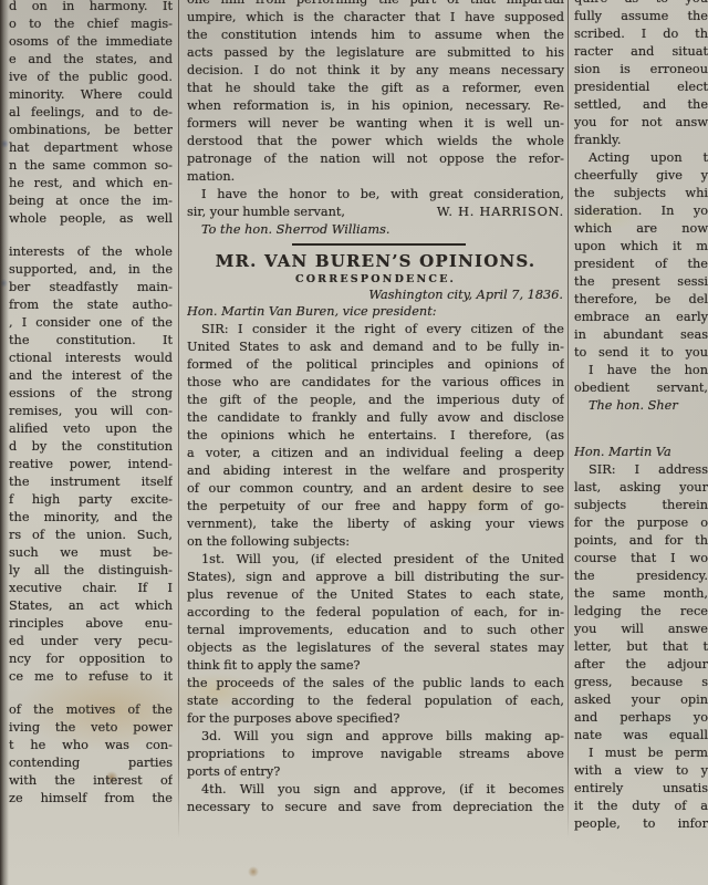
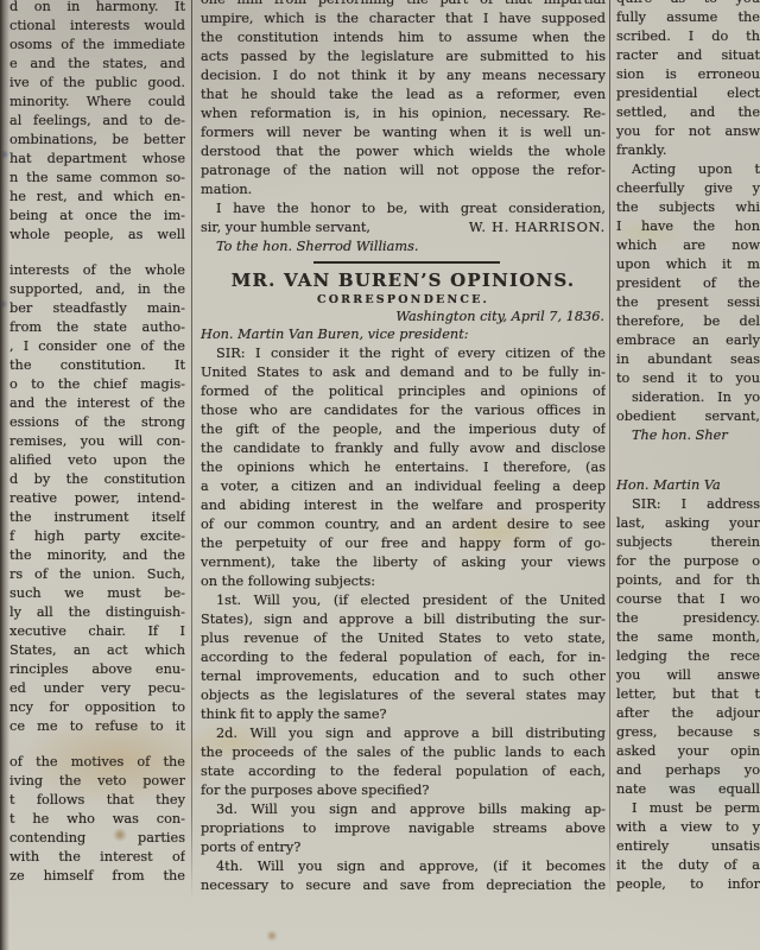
  d on in harmony. It
- o to the chief magis-
+ ctional interests would
  osoms of the immediate
  e and the states, and
  ive of the public good.
  minority. Where could
  al feelings, and to de-
  ombinations, be better
  hat department whose
  n the same common so-
  he rest, and which en-
  being at once the im-
  whole people, as well
  interests of the whole
  supported, and, in the
  ber steadfastly main-
  from the state autho-
  , I consider one of the
  the constitution. It
- ctional interests would
+ o to the chief magis-
  and the interest of the
  essions of the strong
  remises, you will con-
  alified veto upon the
  d by the constitution
  reative power, intend-
  the instrument itself
  f high party excite-
  the minority, and the
  rs of the union. Such,
  such we must be-
  ly all the distinguish-
  xecutive chair. If I
  States, an act which
  rinciples above enu-
  ed under very pecu-
  ncy for opposition to
  ce me to refuse to it
  of the motives of the
  iving the veto power
+ t follows that they
  t he who was con-
  contending parties
  with the interest of
  ze himself from the
  umpire, which is the character that I have supposed
  the constitution intends him to assume when the
  acts passed by the legislature are submitted to his
  decision. I do not think it by any means necessary
- that he should take the gift as a reformer, even
+ that he should take the lead as a reformer, even
  when reformation is, in his opinion, necessary. Re-
  formers will never be wanting when it is well un-
  derstood that the power which wields the whole
  patronage of the nation will not oppose the refor-
  mation.
  I have the honor to be, with great consideration,
  sir, your humble servant,
  W. H. HARRISON.
  To the hon. Sherrod Williams.
  MR. VAN BUREN’S OPINIONS.
  CORRESPONDENCE.
  Washington city, April 7, 1836.
  Hon. Martin Van Buren, vice president:
  SIR: I consider it the right of every citizen of the
  United States to ask and demand and to be fully in-
  formed of the political principles and opinions of
  those who are candidates for the various offices in
  the gift of the people, and the imperious duty of
  the candidate to frankly and fully avow and disclose
  the opinions which he entertains. I therefore, (as
  a voter, a citizen and an individual feeling a deep
  and abiding interest in the welfare and prosperity
  of our common country, and an ardent desire to see
  the perpetuity of our free and happy form of go-
  vernment), take the liberty of asking your views
  on the following subjects:
  1st. Will you, (if elected president of the United
  States), sign and approve a bill distributing the sur-
- plus revenue of the United States to each state,
+ plus revenue of the United States to veto state,
  according to the federal population of each, for in-
  ternal improvements, education and to such other
  objects as the legislatures of the several states may
  think fit to apply the same?
+ 2d. Will you sign and approve a bill distributing
  the proceeds of the sales of the public lands to each
  state according to the federal population of each,
  for the purposes above specified?
  3d. Will you sign and approve bills making ap-
  propriations to improve navigable streams above
  ports of entry?
  4th. Will you sign and approve, (if it becomes
  necessary to secure and save from depreciation the
  fully assume the
  scribed. I do th
  racter and situat
  sion is erroneou
  presidential elect
  settled, and the
  you for not answ
  frankly.
  Acting upon t
  cheerfully give y
  the subjects whi
- sideration. In yo
+ I have the hon
  which are now
  upon which it m
  president of the
  the present sessi
  therefore, be del
  embrace an early
  in abundant seas
  to send it to you
- I have the hon
+ sideration. In yo
  obedient servant,
  The hon. Sher
  Hon. Martin Va
  SIR: I address
  last, asking your
  subjects therein
  for the purpose o
  points, and for th
  course that I wo
  the presidency.
  the same month,
  ledging the rece
  you will answe
  letter, but that t
  after the adjour
  gress, because s
  asked your opin
  and perhaps yo
  nate was equall
  I must be perm
  with a view to y
  entirely unsatis
  it the duty of a
  people, to infor
